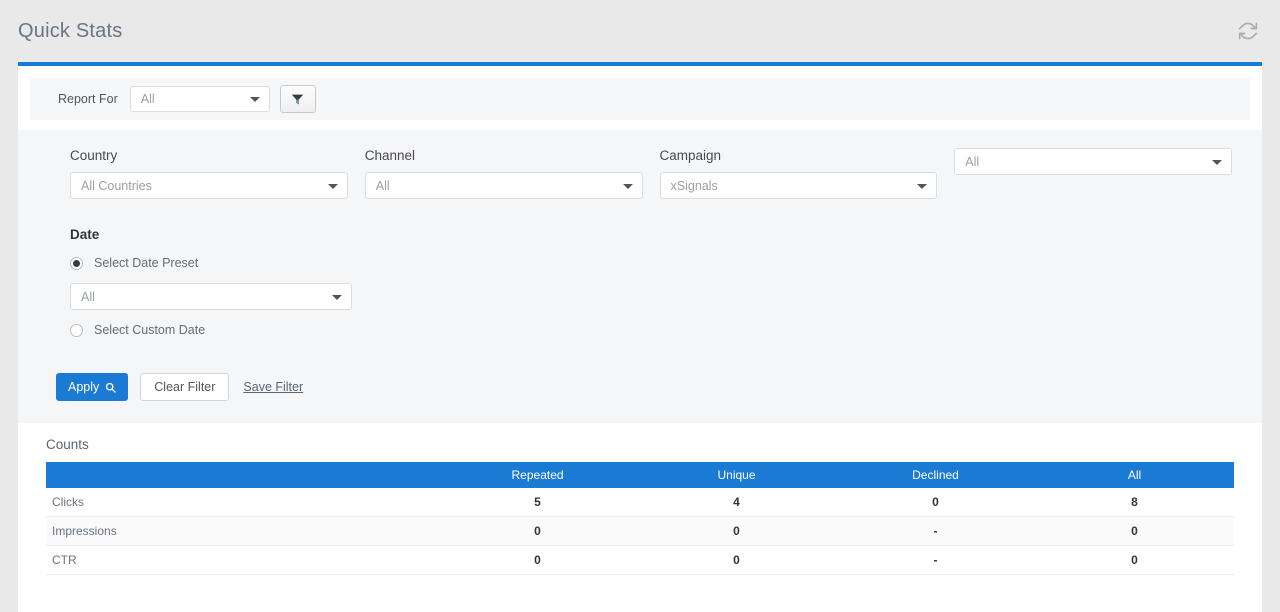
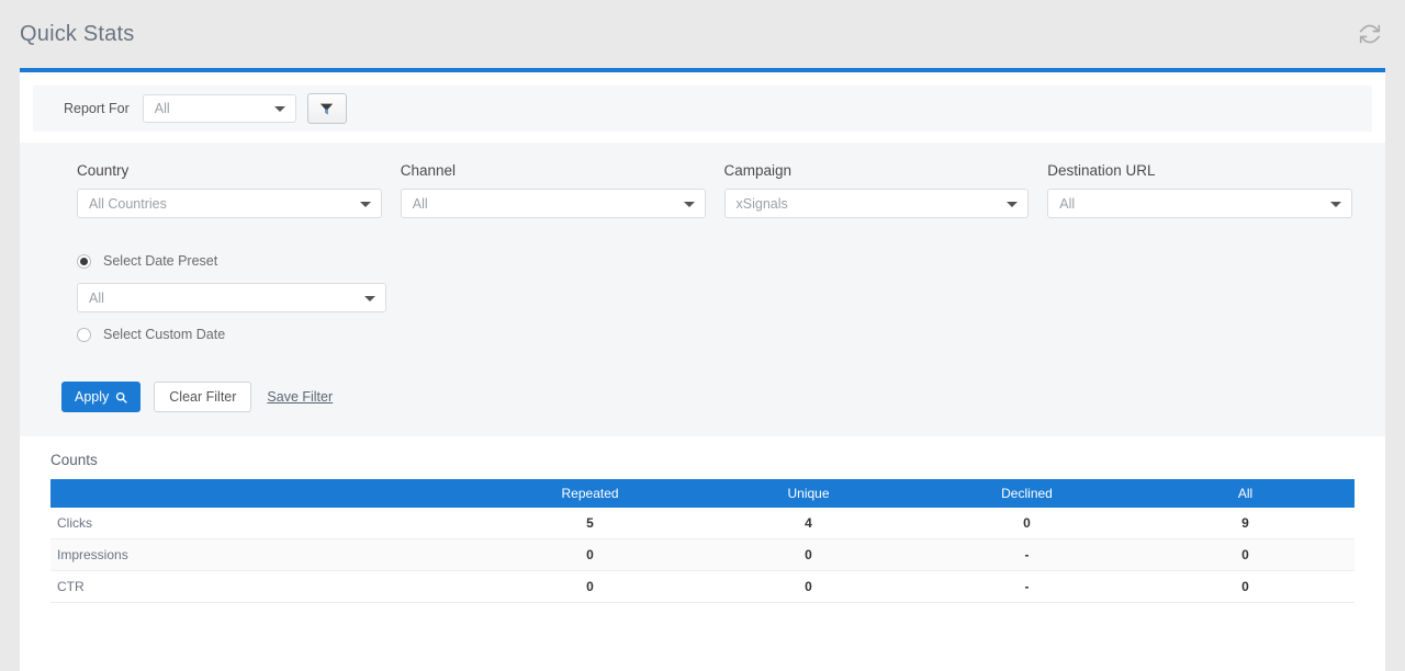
  Quick Stats
  Report For
  All
  Country
  All Countries
  Channel
  All
  Campaign
  xSignals
+ Destination URL
  All
- Date
  Select Date Preset
  All
  Select Custom Date
  Apply
  Clear Filter
  Save Filter
  Counts
  	Repeated	Unique	Declined	All
- Clicks	5	4	0	8
+ Clicks	5	4	0	9
  Impressions	0	0	-	0
  CTR	0	0	-	0
